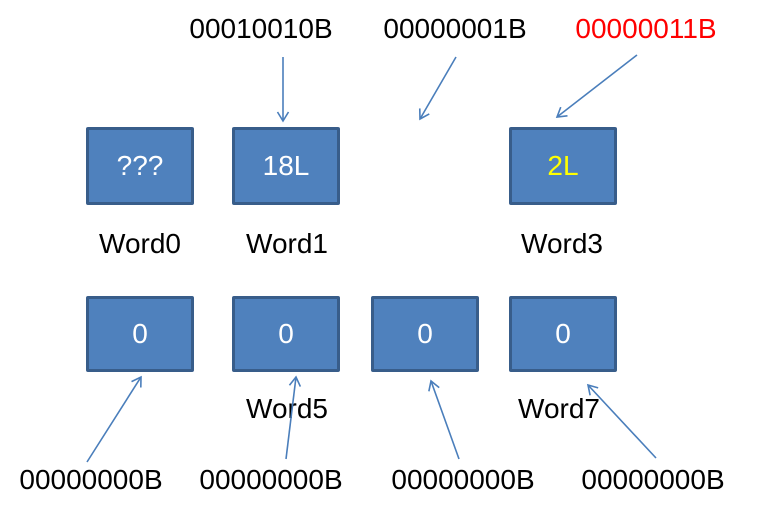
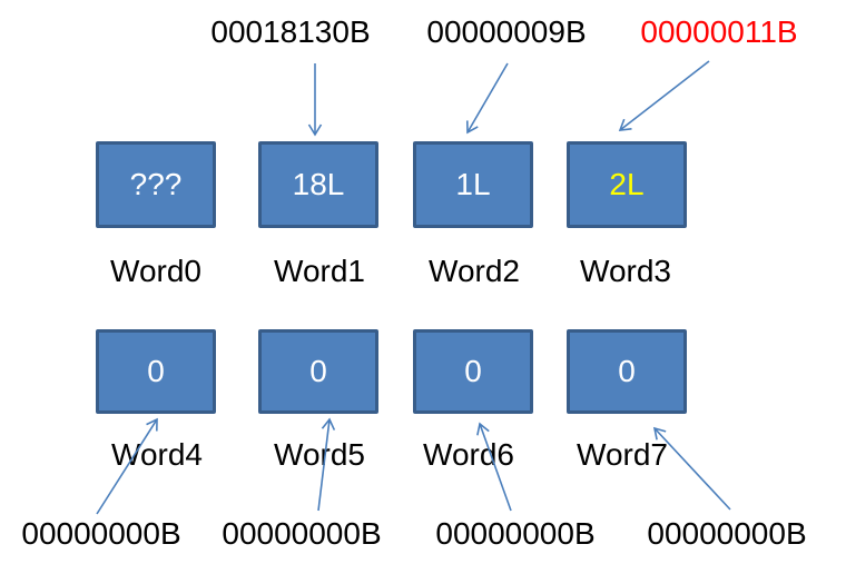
- 00010010B
+ 00018130B
- 00000001B
+ 00000009B
  00000011B
  ???
  18L
+ 1L
  2L
  Word0
  Word1
+ Word2
  Word3
  0
  0
  0
  0
+ Word4
  Wod5
+ Word6
  Word7
  00000000B
  00000000B
  00000000B
  00000000B
